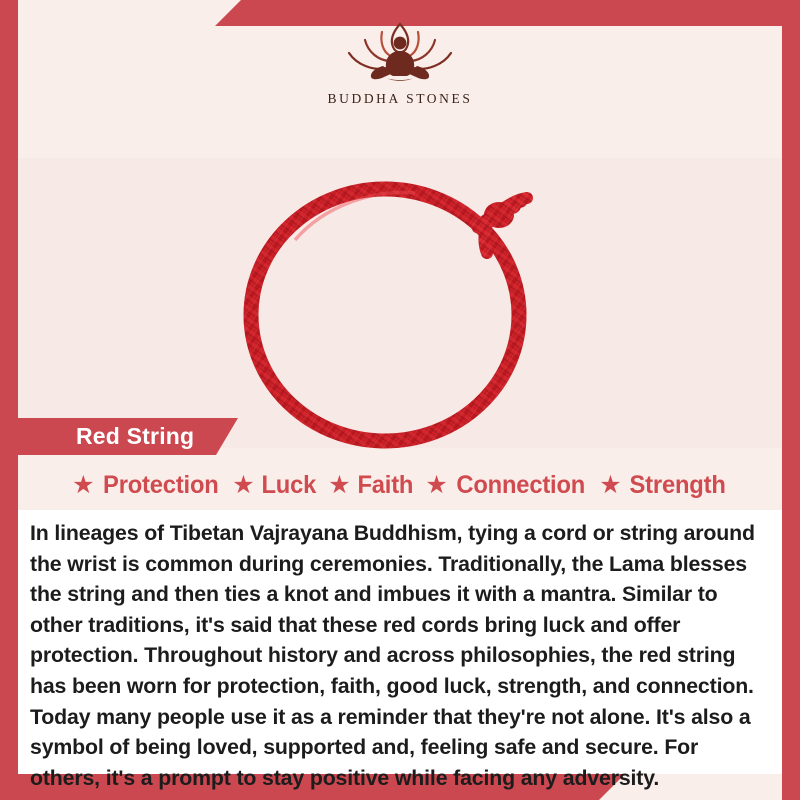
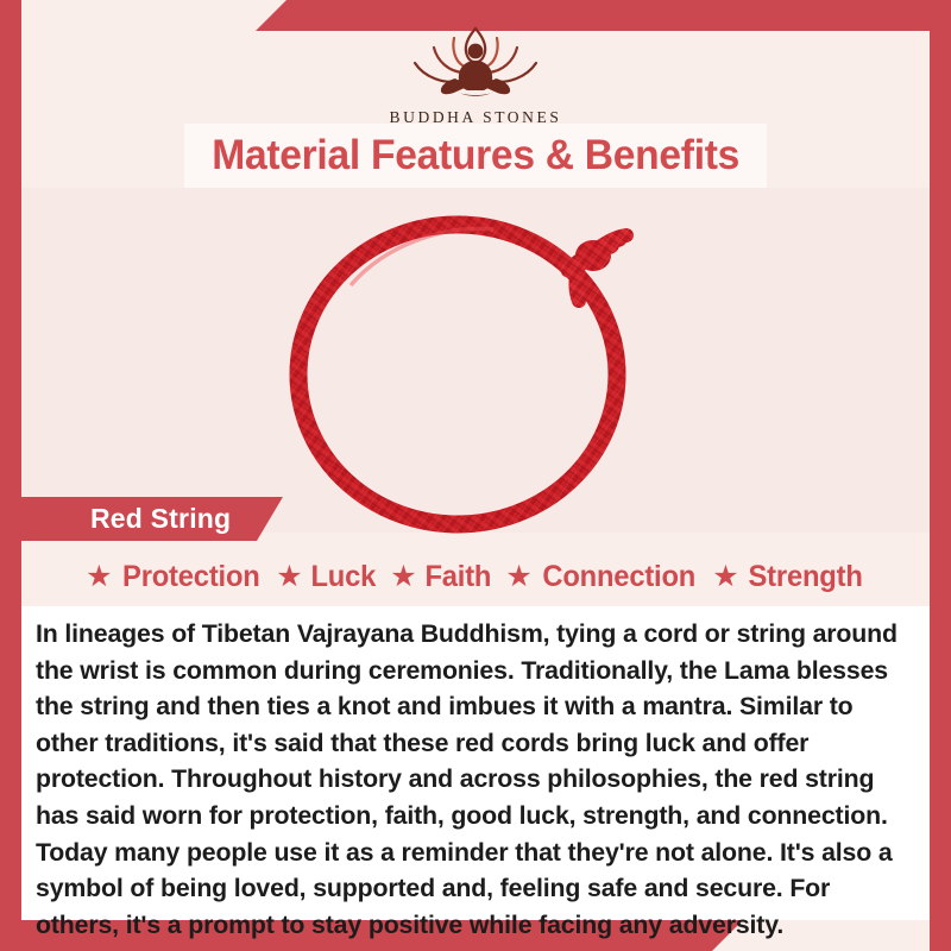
  BUDDHA STONES
+ Material Features & Benefits
  Red String
  ★
  Protection
  ★
  Luck
  ★
  Faith
  ★
  Connection
  ★
  Strength
- In lineages of Tibetan Vajrayana Buddhism, tying a cord or string around the wrist is common during ceremonies. Traditionally, the Lama blesses the string and then ties a knot and imbues it with a mantra. Similar to other traditions, it's said that these red cords bring luck and offer protection. Throughout history and across philosophies, the red string has been worn for protection, faith, good luck, strength, and connection. Today many people use it as a reminder that they're not alone. It's also a symbol of being loved, supported and, feeling safe and secure. For others, it's a prompt to stay positive while facing any adversity.
+ In lineages of Tibetan Vajrayana Buddhism, tying a cord or string around the wrist is common during ceremonies. Traditionally, the Lama blesses the string and then ties a knot and imbues it with a mantra. Similar to other traditions, it's said that these red cords bring luck and offer protection. Throughout history and across philosophies, the red string has said worn for protection, faith, good luck, strength, and connection. Today many people use it as a reminder that they're not alone. It's also a symbol of being loved, supported and, feeling safe and secure. For others, it's a prompt to stay positive while facing any adversity.
